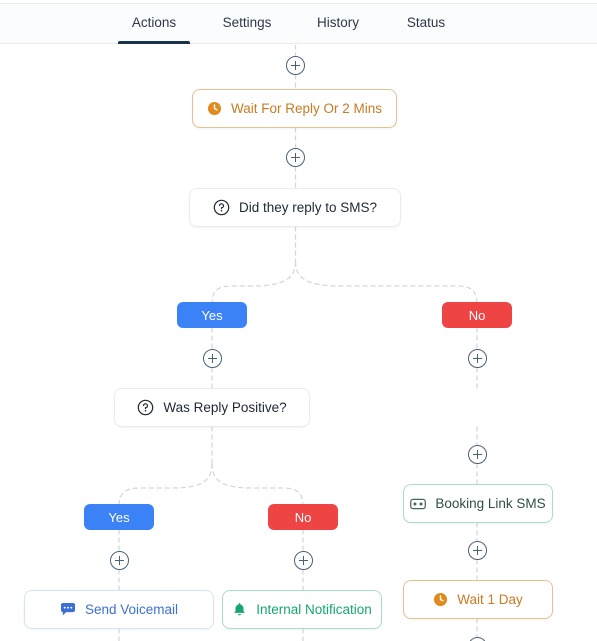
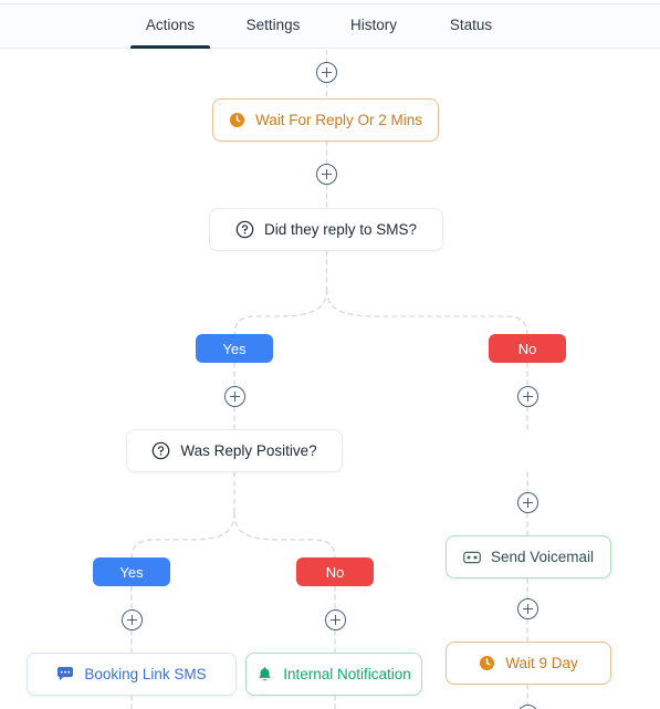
  Actions
  Settings
  History
  Status
  Wait For Reply Or 2 Mins
  Did they reply to SMS?
  Was Reply Positive?
- Booking Link SMS
+ Send Voicemail
- Wait 1 Day
+ Wait 9 Day
- Send Voicemail
+ Booking Link SMS
  Internal Notification
  Yes
  No
  Yes
  No
